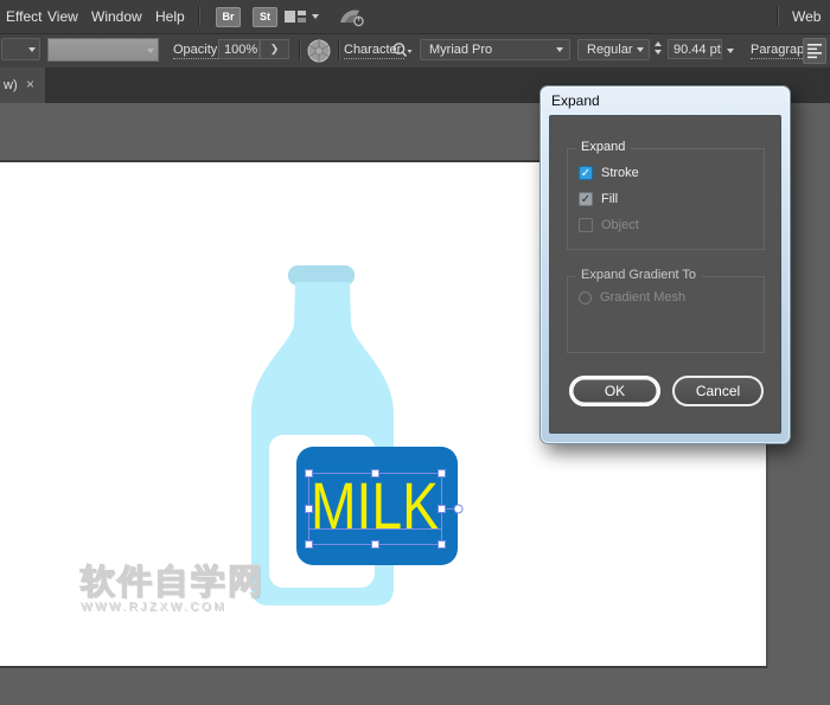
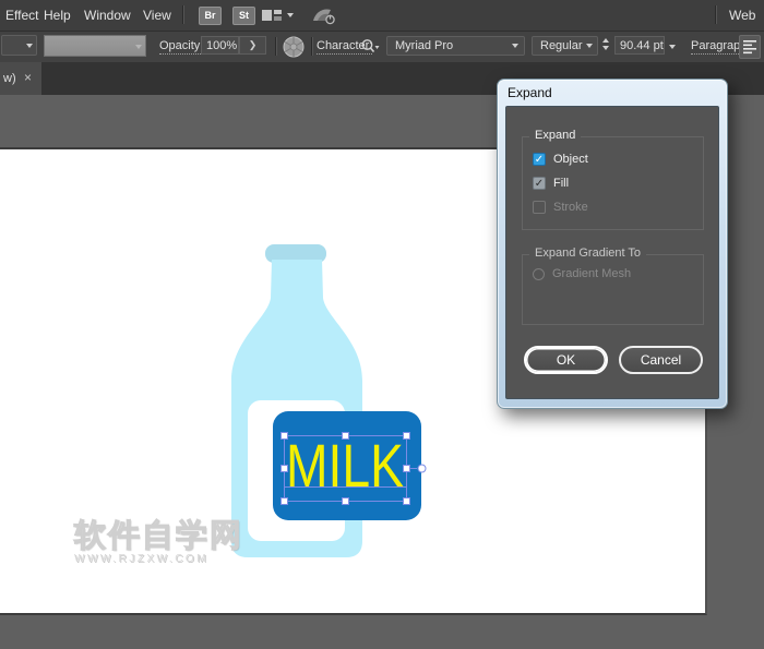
  Effect
- View
+ Help
  Window
- Help
+ View
  Br
  St
  Web
  Opacity
  100%
  ❯
  Character:
  Myriad Pro
  Regular
  90.44 pt
  Paragrap
  w)
  ×
  MILK
  软件自学网
  WWW.RJZXW.COM
  Expand
  Expand
- Stroke
+ Object
  Fill
- Object
+ Stroke
  Expand Gradient To
  Gradient Mesh
  OK
  Cancel
